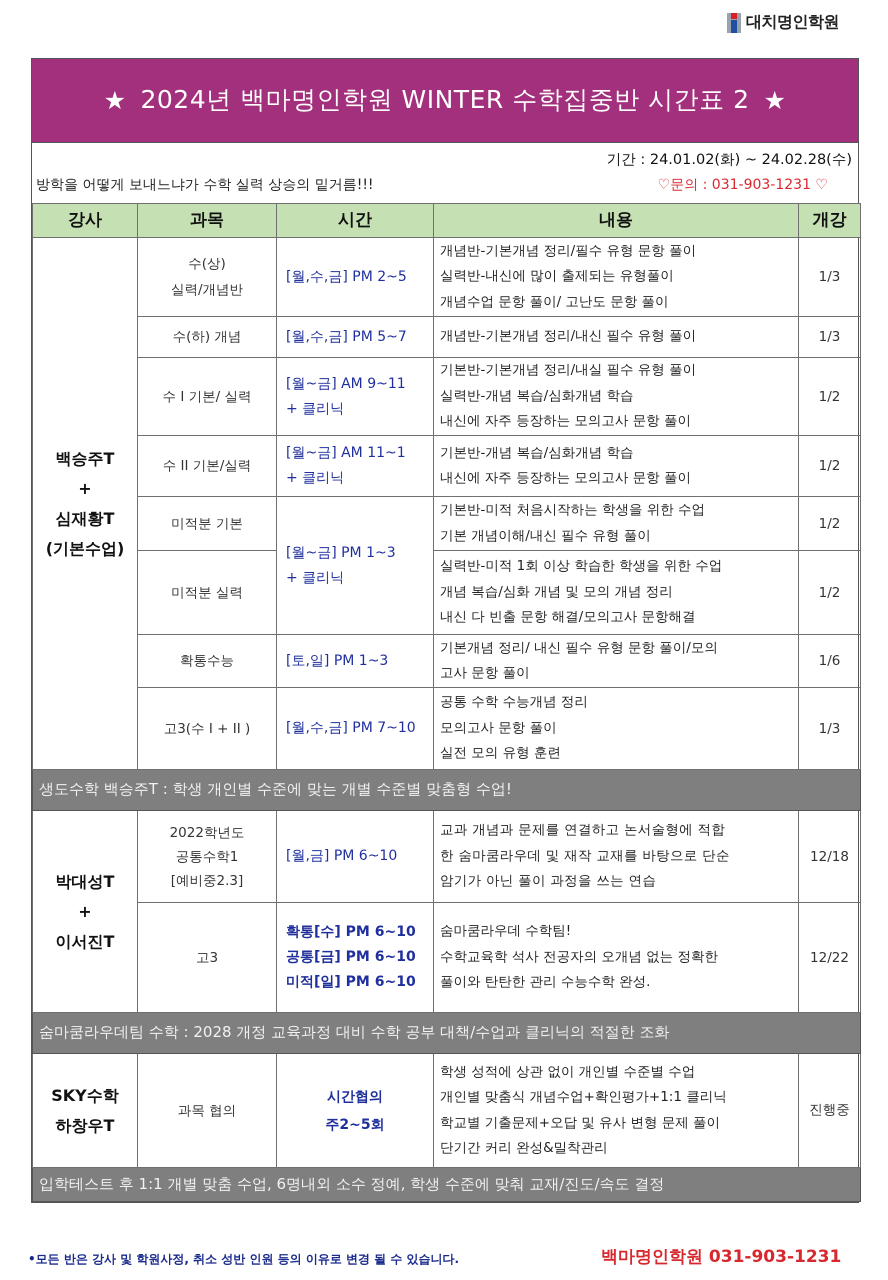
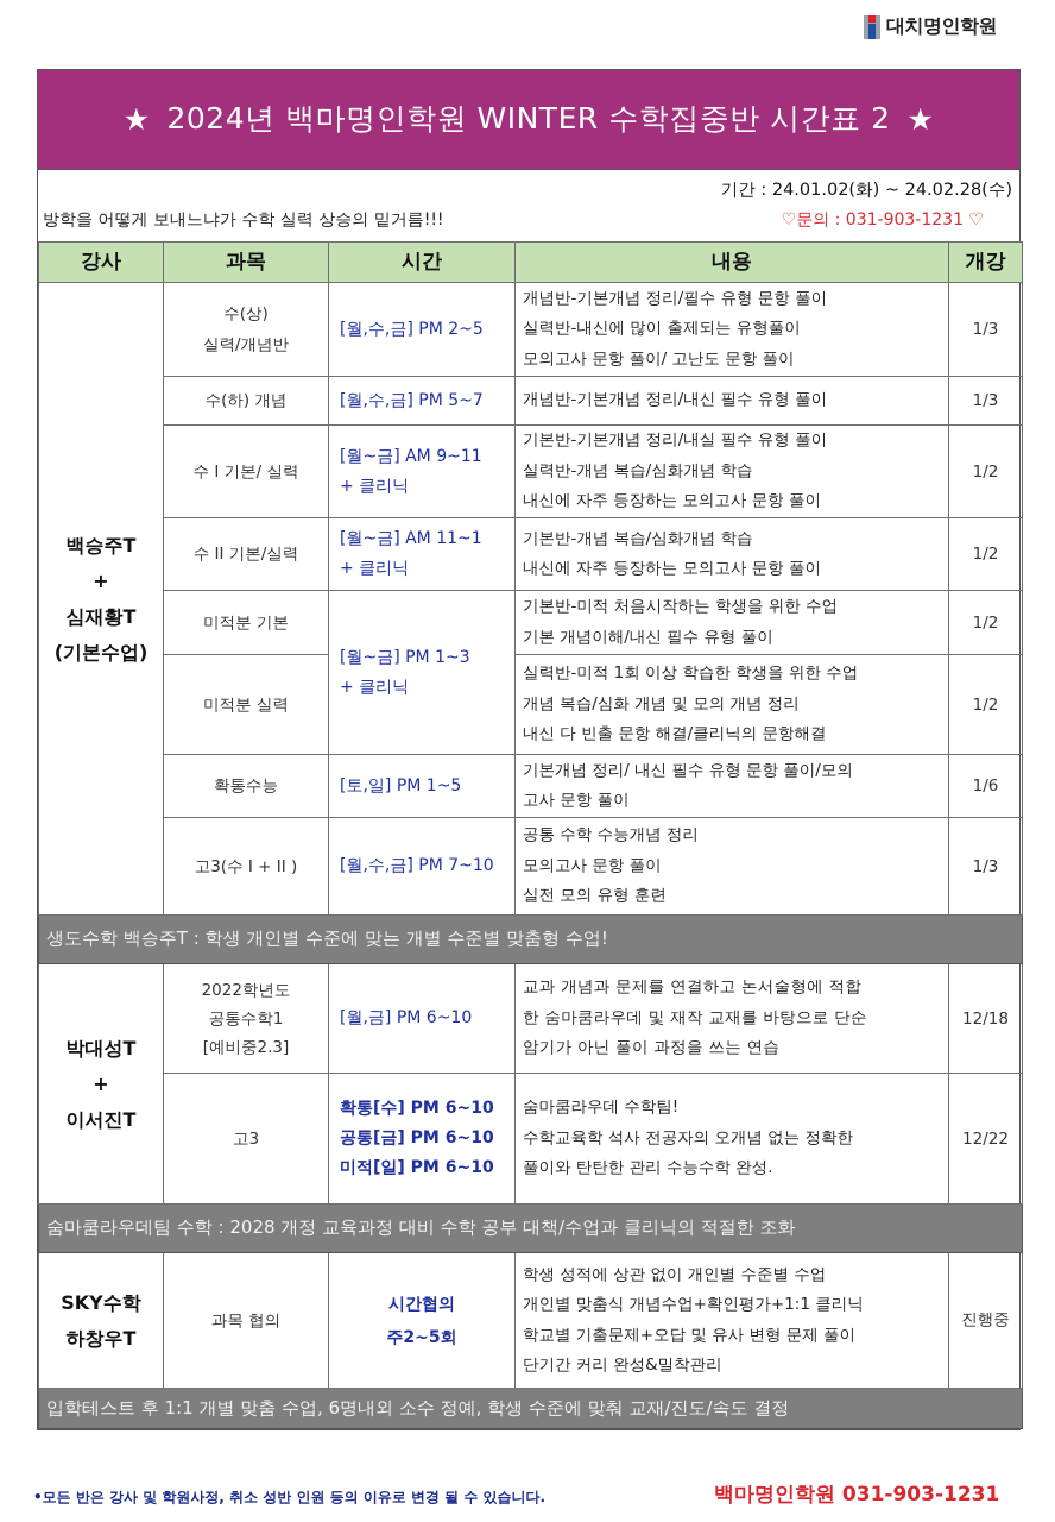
  대치명인학원
  ★
  2024년 백마명인학원 WINTER 수학집중반 시간표 2
  ★
  기간 : 24.01.02(화) ~ 24.02.28(수)
  방학을 어떻게 보내느냐가 수학 실력 상승의 밑거름!!!
  ♡문의 : 031-903-1231 ♡
  강사	과목	시간	내용	개강
- 백승주T + 심재황T (기본수업)	수(상) 실력/개념반	[월,수,금] PM 2~5	개념반-기본개념 정리/필수 유형 문항 풀이 실력반-내신에 많이 출제되는 유형풀이 개념수업 문항 풀이/ 고난도 문항 풀이	1/3
+ 백승주T + 심재황T (기본수업)	수(상) 실력/개념반	[월,수,금] PM 2~5	개념반-기본개념 정리/필수 유형 문항 풀이 실력반-내신에 많이 출제되는 유형풀이 모의고사 문항 풀이/ 고난도 문항 풀이	1/3
  수(하) 개념	[월,수,금] PM 5~7	개념반-기본개념 정리/내신 필수 유형 풀이	1/3
  수 I 기본/ 실력	[월~금] AM 9~11 + 클리닉	기본반-기본개념 정리/내실 필수 유형 풀이 실력반-개념 복습/심화개념 학습 내신에 자주 등장하는 모의고사 문항 풀이	1/2
  수 II 기본/실력	[월~금] AM 11~1 + 클리닉	기본반-개념 복습/심화개념 학습 내신에 자주 등장하는 모의고사 문항 풀이	1/2
  미적분 기본	[월~금] PM 1~3 + 클리닉	기본반-미적 처음시작하는 학생을 위한 수업 기본 개념이해/내신 필수 유형 풀이	1/2
- 미적분 실력	실력반-미적 1회 이상 학습한 학생을 위한 수업 개념 복습/심화 개념 및 모의 개념 정리 내신 다 빈출 문항 해결/모의고사 문항해결	1/2
+ 미적분 실력	실력반-미적 1회 이상 학습한 학생을 위한 수업 개념 복습/심화 개념 및 모의 개념 정리 내신 다 빈출 문항 해결/클리닉의 문항해결	1/2
- 확통수능	[토,일] PM 1~3	기본개념 정리/ 내신 필수 유형 문항 풀이/모의 고사 문항 풀이	1/6
+ 확통수능	[토,일] PM 1~5	기본개념 정리/ 내신 필수 유형 문항 풀이/모의 고사 문항 풀이	1/6
  고3(수 I + II )	[월,수,금] PM 7~10	공통 수학 수능개념 정리 모의고사 문항 풀이 실전 모의 유형 훈련	1/3
  생도수학 백승주T : 학생 개인별 수준에 맞는 개별 수준별 맞춤형 수업!
  박대성T + 이서진T	2022학년도 공통수학1 [예비중2.3]	[월,금] PM 6~10	교과 개념과 문제를 연결하고 논서술형에 적합 한 숨마쿰라우데 및 재작 교재를 바탕으로 단순 암기가 아닌 풀이 과정을 쓰는 연습	12/18
  고3	확통[수] PM 6~10 공통[금] PM 6~10 미적[일] PM 6~10	숨마쿰라우데 수학팀! 수학교육학 석사 전공자의 오개념 없는 정확한 풀이와 탄탄한 관리 수능수학 완성.	12/22
  숨마쿰라우데팀 수학 : 2028 개정 교육과정 대비 수학 공부 대책/수업과 클리닉의 적절한 조화
  SKY수학 하창우T	과목 협의	시간협의 주2~5회	학생 성적에 상관 없이 개인별 수준별 수업 개인별 맞춤식 개념수업+확인평가+1:1 클리닉 학교별 기출문제+오답 및 유사 변형 문제 풀이 단기간 커리 완성&밀착관리	진행중
  입학테스트 후 1:1 개별 맞춤 수업, 6명내외 소수 정예, 학생 수준에 맞춰 교재/진도/속도 결정
  •모든 반은 강사 및 학원사정, 취소 성반 인원 등의 이유로 변경 될 수 있습니다.
  백마명인학원 031-903-1231
